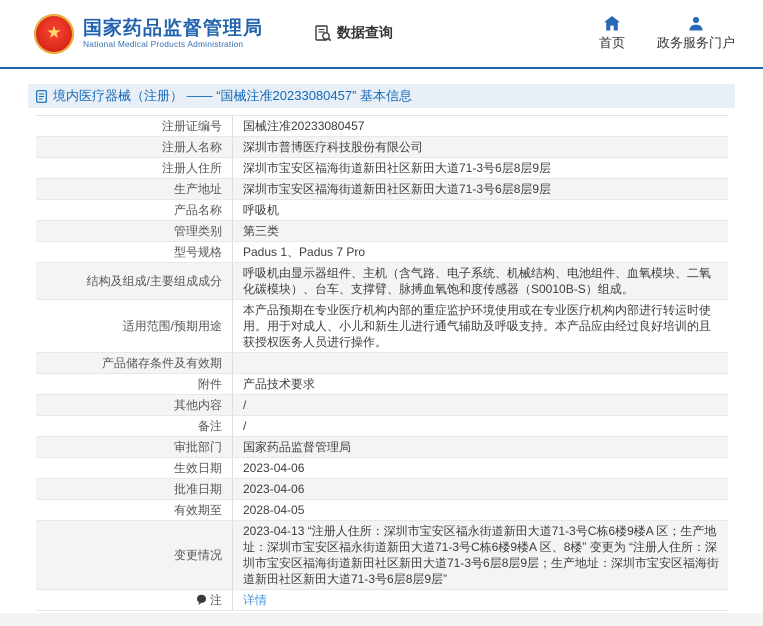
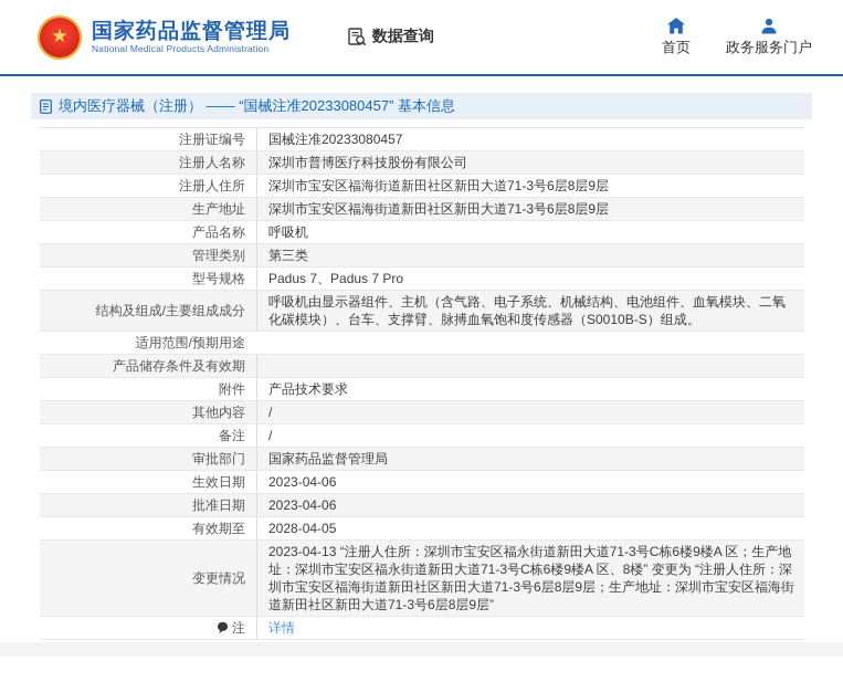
  ★
  国家药品监督管理局
  National Medical Products Administration
  数据查询
  首页
  政务服务门户
  境内医疗器械（注册） —— “国械注准20233080457” 基本信息
  注册证编号
  国械注准20233080457
  注册人名称
  深圳市普博医疗科技股份有限公司
  注册人住所
  深圳市宝安区福海街道新田社区新田大道71-3号6层8层9层
  生产地址
  深圳市宝安区福海街道新田社区新田大道71-3号6层8层9层
  产品名称
  呼吸机
  管理类别
  第三类
  型号规格
- Padus 1、Padus 7 Pro
+ Padus 7、Padus 7 Pro
  结构及组成/主要组成成分
  呼吸机由显示器组件、主机（含气路、电子系统、机械结构、电池组件、血氧模块、二氧化碳模块）、台车、支撑臂、脉搏血氧饱和度传感器（S0010B-S）组成。
  适用范围/预期用途
- 本产品预期在专业医疗机构内部的重症监护环境使用或在专业医疗机构内部进行转运时使用。用于对成人、小儿和新生儿进行通气辅助及呼吸支持。本产品应由经过良好培训的且获授权医务人员进行操作。
  产品储存条件及有效期
  附件
  产品技术要求
  其他内容
  /
  备注
  /
  审批部门
  国家药品监督管理局
  生效日期
  2023-04-06
  批准日期
  2023-04-06
  有效期至
  2028-04-05
  变更情况
  2023-04-13 “注册人住所：深圳市宝安区福永街道新田大道71-3号C栋6楼9楼A 区；生产地址：深圳市宝安区福永街道新田大道71-3号C栋6楼9楼A 区、8楼” 变更为 “注册人住所：深圳市宝安区福海街道新田社区新田大道71-3号6层8层9层；生产地址：深圳市宝安区福海街道新田社区新田大道71-3号6层8层9层”
  注
  详情
